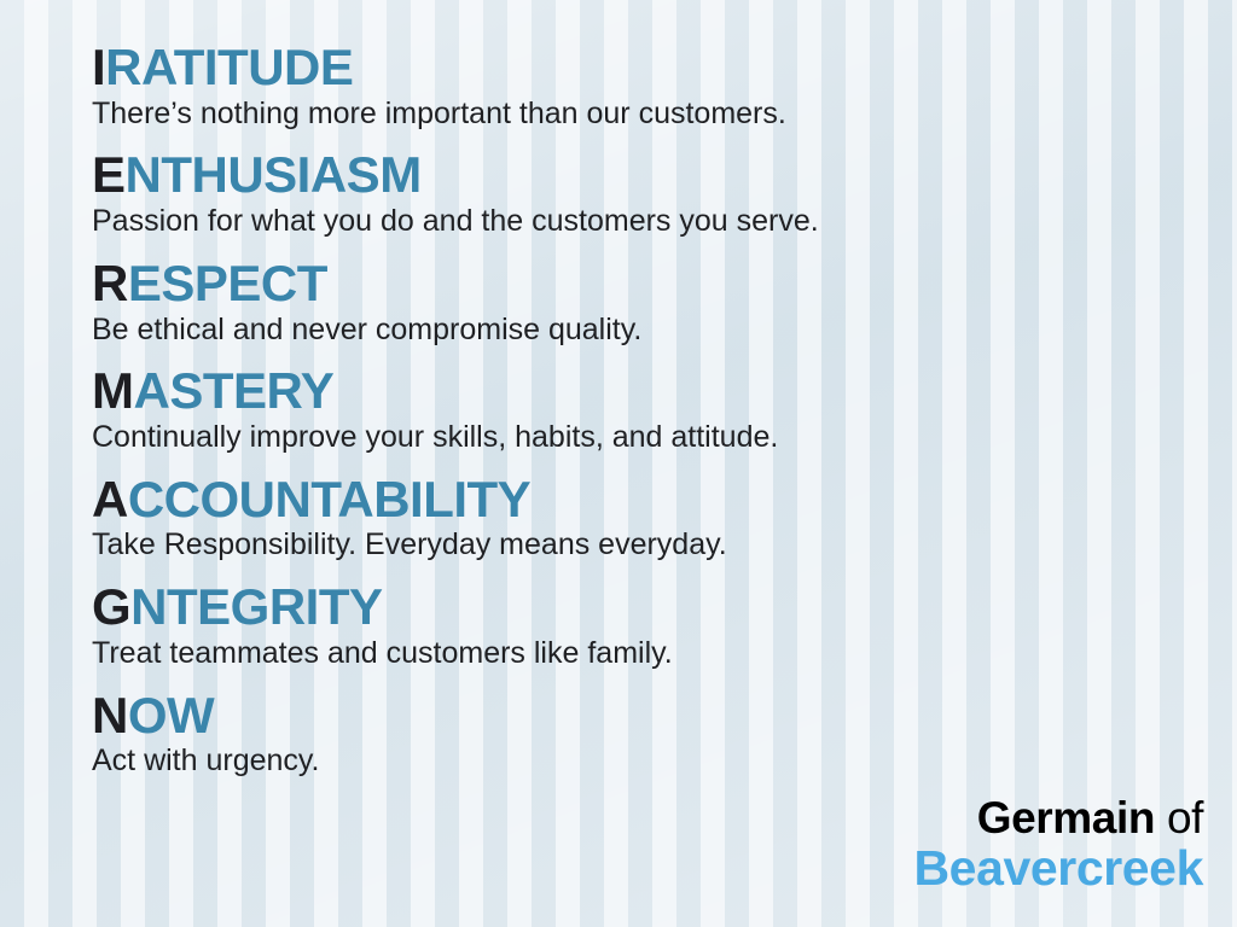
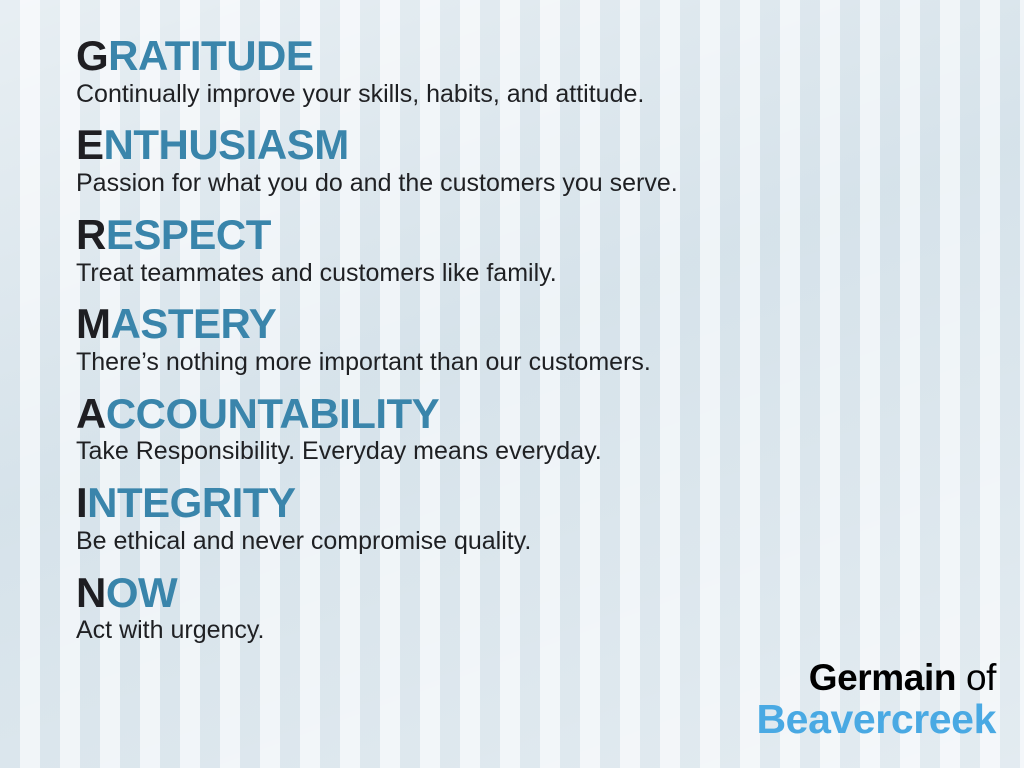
- IRATITUDE
+ GRATITUDE
- There’s nothing more important than our customers.
+ Continually improve your skills, habits, and attitude.
  ENTHUSIASM
  Passion for what you do and the customers you serve.
  RESPECT
- Be ethical and never compromise quality.
+ Treat teammates and customers like family.
  MASTERY
- Continually improve your skills, habits, and attitude.
+ There’s nothing more important than our customers.
  ACCOUNTABILITY
  Take Responsibility. Everyday means everyday.
- GNTEGRITY
+ INTEGRITY
- Treat teammates and customers like family.
+ Be ethical and never compromise quality.
  NOW
  Act with urgency.
  Germain of
  Beavercreek
